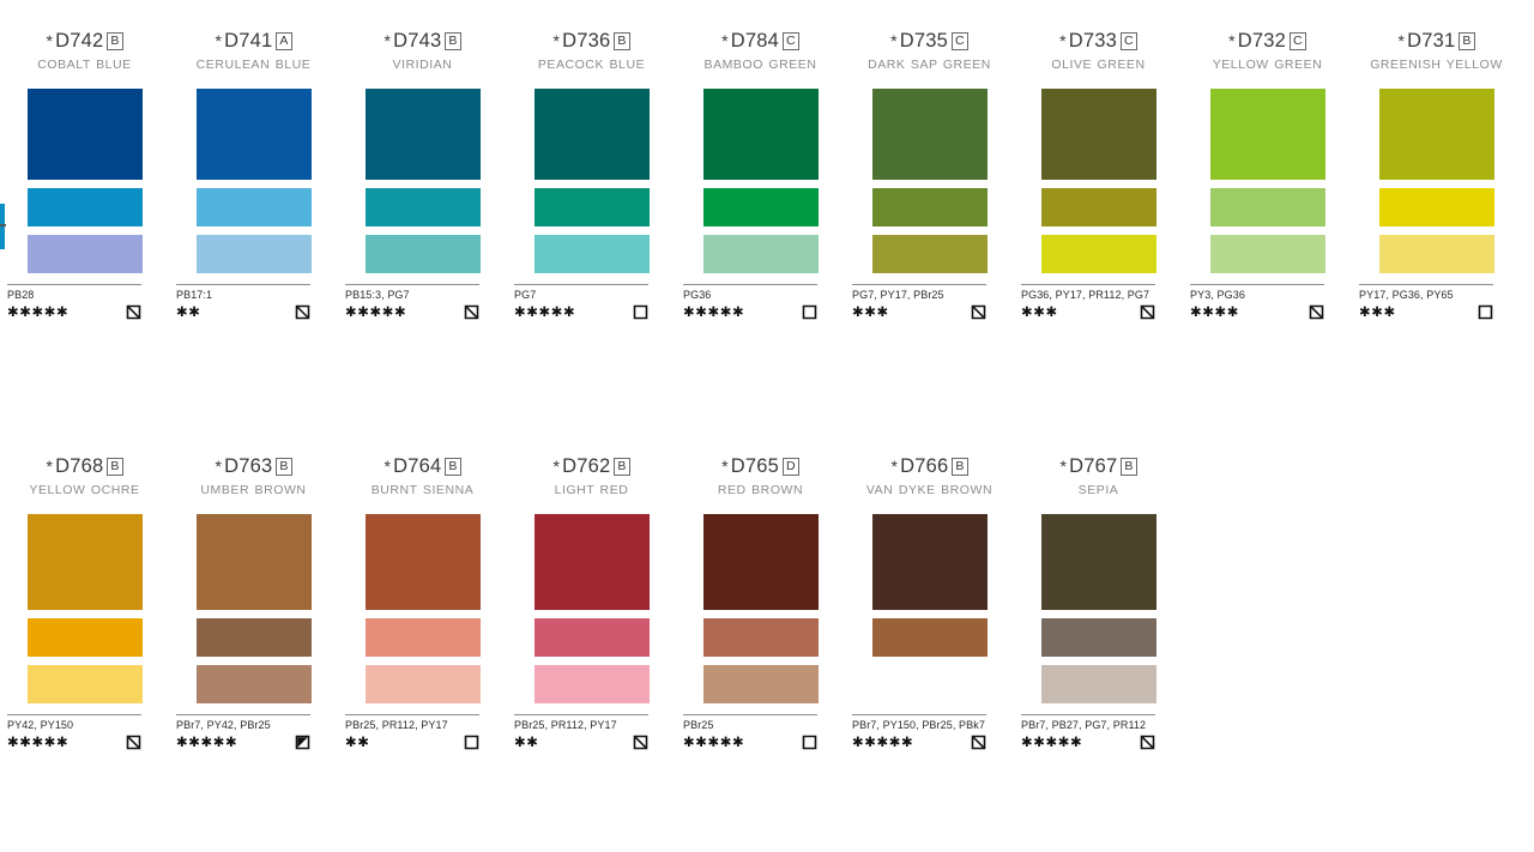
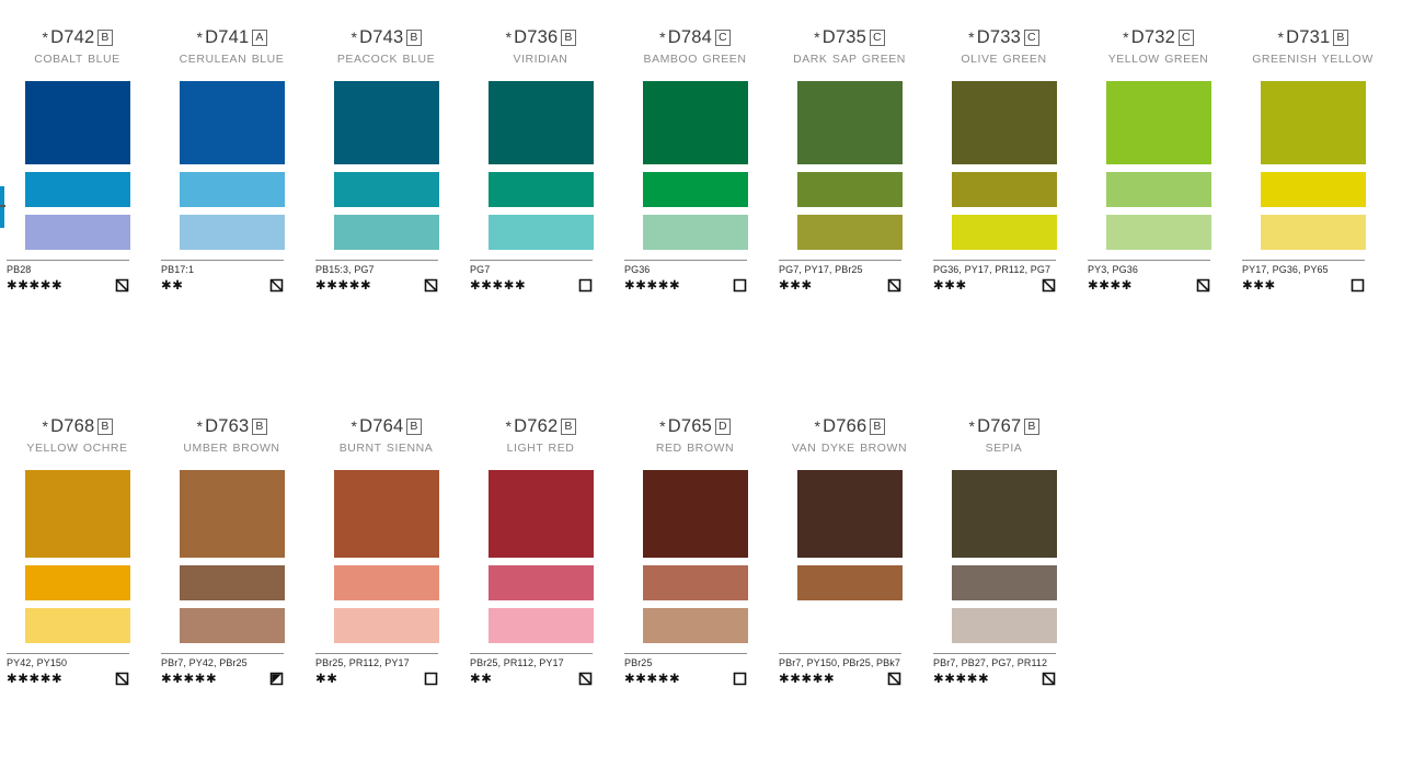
  * D742 B
  COBALT BLUE
  PB28
  ✱✱✱✱✱
  * D741 A
  CERULEAN BLUE
  PB17:1
  ✱✱
  * D743 B
- VIRIDIAN
+ PEACOCK BLUE
  PB15:3, PG7
  ✱✱✱✱✱
  * D736 B
- PEACOCK BLUE
+ VIRIDIAN
  PG7
  ✱✱✱✱✱
  * D784 C
  BAMBOO GREEN
  PG36
  ✱✱✱✱✱
  * D735 C
  DARK SAP GREEN
  PG7, PY17, PBr25
  ✱✱✱
  * D733 C
  OLIVE GREEN
  PG36, PY17, PR112, PG7
  ✱✱✱
  * D732 C
  YELLOW GREEN
  PY3, PG36
  ✱✱✱✱
  * D731 B
  GREENISH YELLOW
  PY17, PG36, PY65
  ✱✱✱
  * D768 B
  YELLOW OCHRE
  PY42, PY150
  ✱✱✱✱✱
  * D763 B
  UMBER BROWN
  PBr7, PY42, PBr25
  ✱✱✱✱✱
  * D764 B
  BURNT SIENNA
  PBr25, PR112, PY17
  ✱✱
  * D762 B
  LIGHT RED
  PBr25, PR112, PY17
  ✱✱
  * D765 D
  RED BROWN
  PBr25
  ✱✱✱✱✱
  * D766 B
  VAN DYKE BROWN
  PBr7, PY150, PBr25, PBk7
  ✱✱✱✱✱
  * D767 B
  SEPIA
  PBr7, PB27, PG7, PR112
  ✱✱✱✱✱
